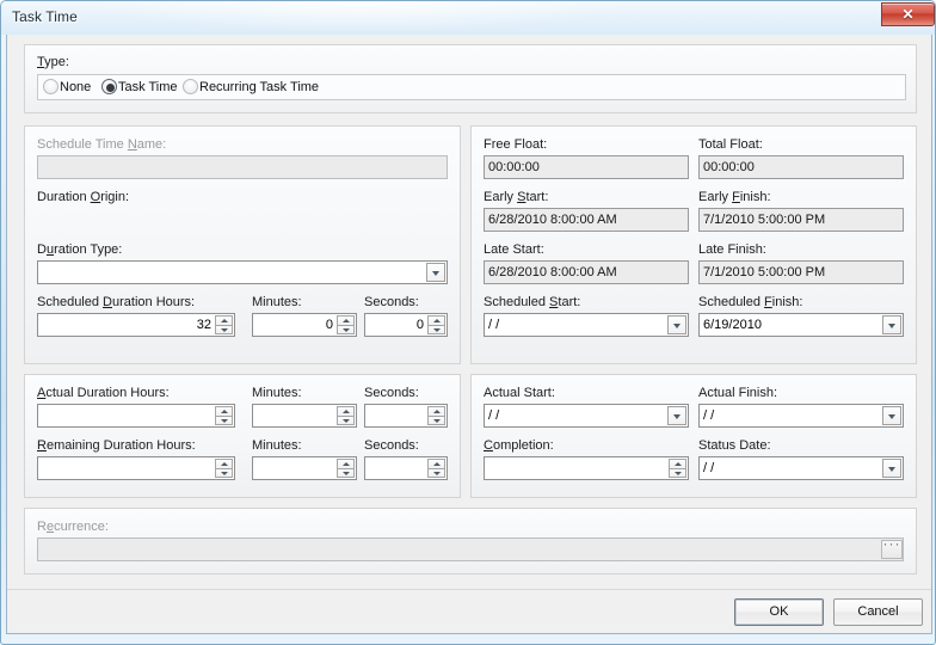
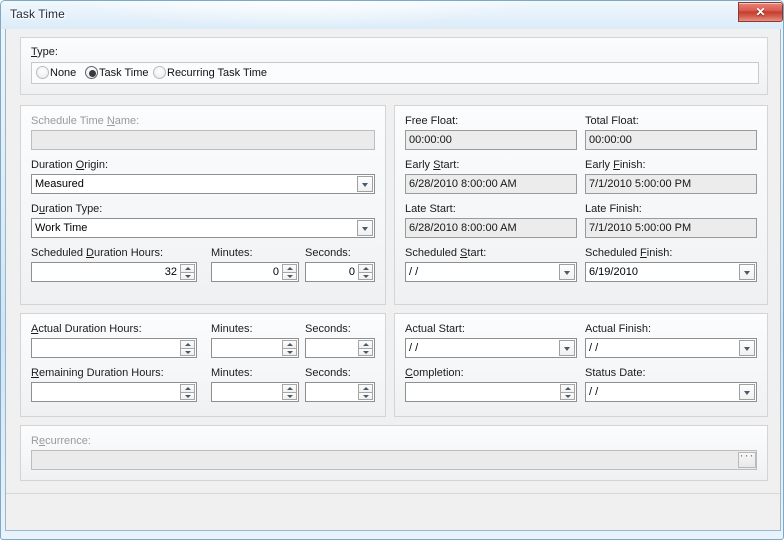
  Task Time
  ✕
  Type:
  None
  Task Time
  Recurring Task Time
  Schedule Time Name:
  Duration Origin:
+ Measured
  Duration Type:
+ Work Time
  Scheduled Duration Hours:
  32
  Minutes:
  0
  Seconds:
  0
  Free Float:
  00:00:00
  Total Float:
  00:00:00
  Early Start:
  6/28/2010 8:00:00 AM
  Early Finish:
  7/1/2010 5:00:00 PM
  Late Start:
  6/28/2010 8:00:00 AM
  Late Finish:
  7/1/2010 5:00:00 PM
  Scheduled Start:
  / /
  Scheduled Finish:
  6/19/2010
  Actual Duration Hours:
  Minutes:
  Seconds:
  Remaining Duration Hours:
  Minutes:
  Seconds:
  Actual Start:
  / /
  Actual Finish:
  / /
  Completion:
  Status Date:
  / /
  Recurrence:
- OK
- Cancel
